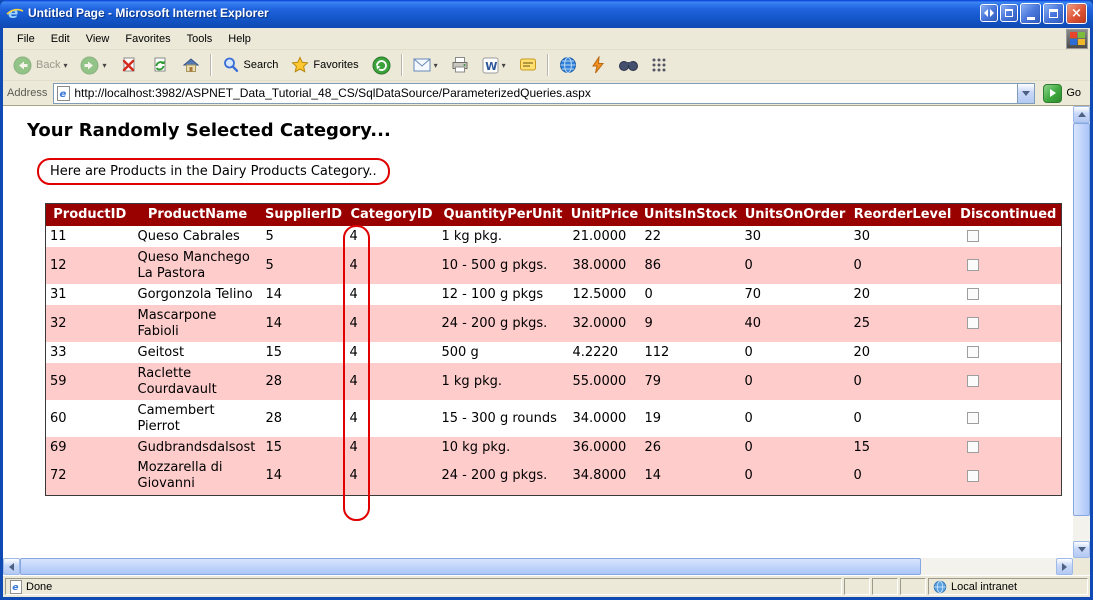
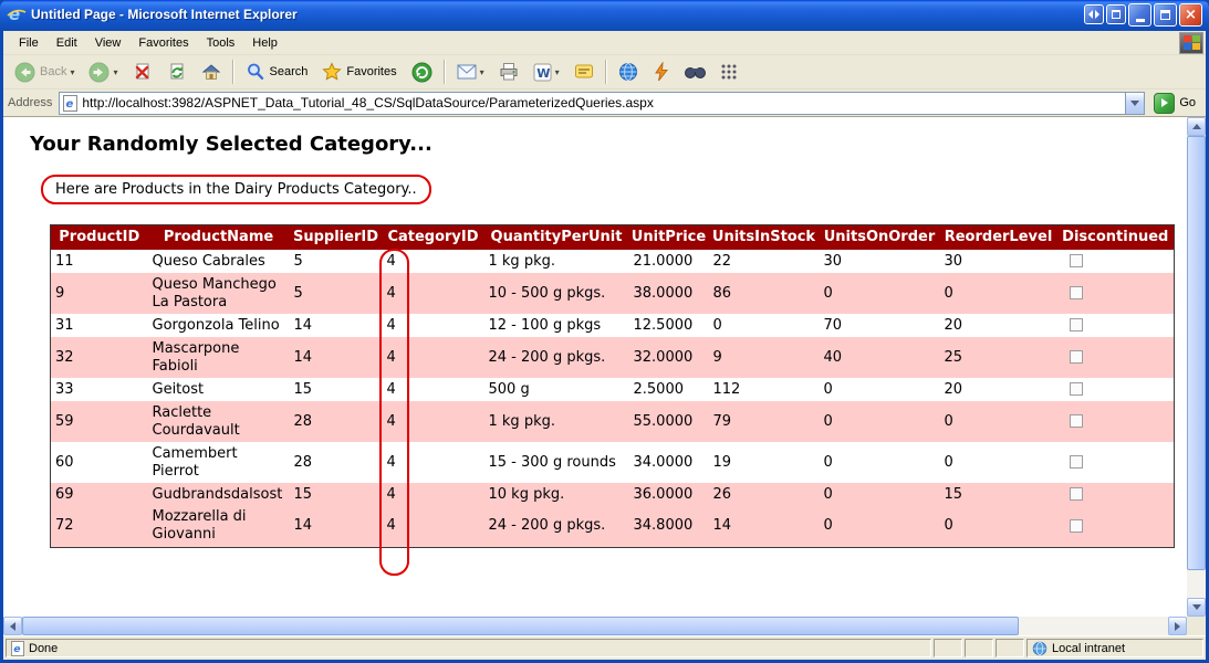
  e
  Untitled Page - Microsoft Internet Explorer
  ×
  File
  Edit
  View
  Favorites
  Tools
  Help
  Back
  ▾
  ▾
  Search
  Favorites
  ▾
  W
  ▾
  Address
  e
  http://localhost:3982/ASPNET_Data_Tutorial_48_CS/SqlDataSource/ParameterizedQueries.aspx
  Go
  Your Randomly Selected Category...
  Here are Products in the Dairy Products Category..
  ProductID	ProductName	SupplierID	CategoryID	QuantityPerUnit	UnitPrice	UnitsInStock	UnitsOnOrder	ReorderLevel	Discontinued
  11	Queso Cabrales	5	4	1 kg pkg.	21.0000	22	30	30
- 12	Queso Manchego La Pastora	5	4	10 - 500 g pkgs.	38.0000	86	0	0
+ 9	Queso Manchego La Pastora	5	4	10 - 500 g pkgs.	38.0000	86	0	0
  31	Gorgonzola Telino	14	4	12 - 100 g pkgs	12.5000	0	70	20
  32	Mascarpone Fabioli	14	4	24 - 200 g pkgs.	32.0000	9	40	25
- 33	Geitost	15	4	500 g	4.2220	112	0	20
+ 33	Geitost	15	4	500 g	2.5000	112	0	20
  59	Raclette Courdavault	28	4	1 kg pkg.	55.0000	79	0	0
  60	Camembert Pierrot	28	4	15 - 300 g rounds	34.0000	19	0	0
  69	Gudbrandsdalsost	15	4	10 kg pkg.	36.0000	26	0	15
  72	Mozzarella di Giovanni	14	4	24 - 200 g pkgs.	34.8000	14	0	0
  e
  Done
  Local intranet
